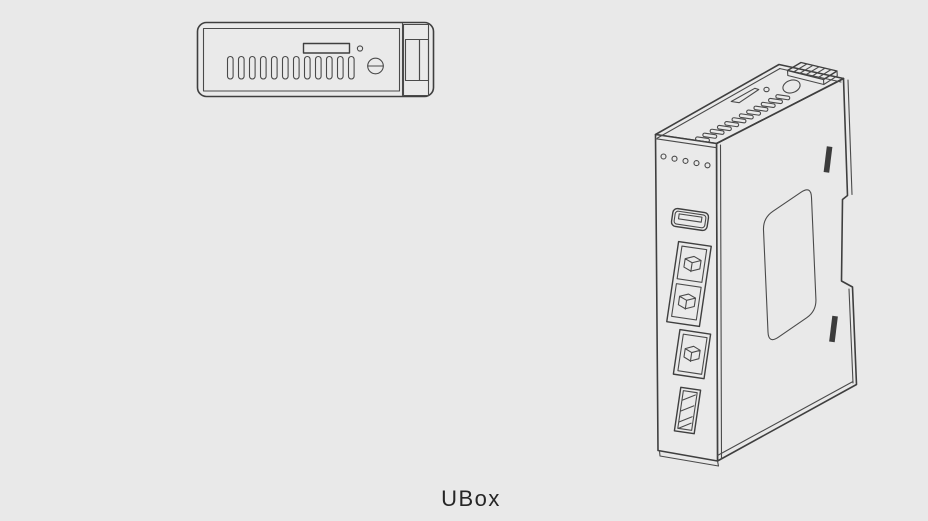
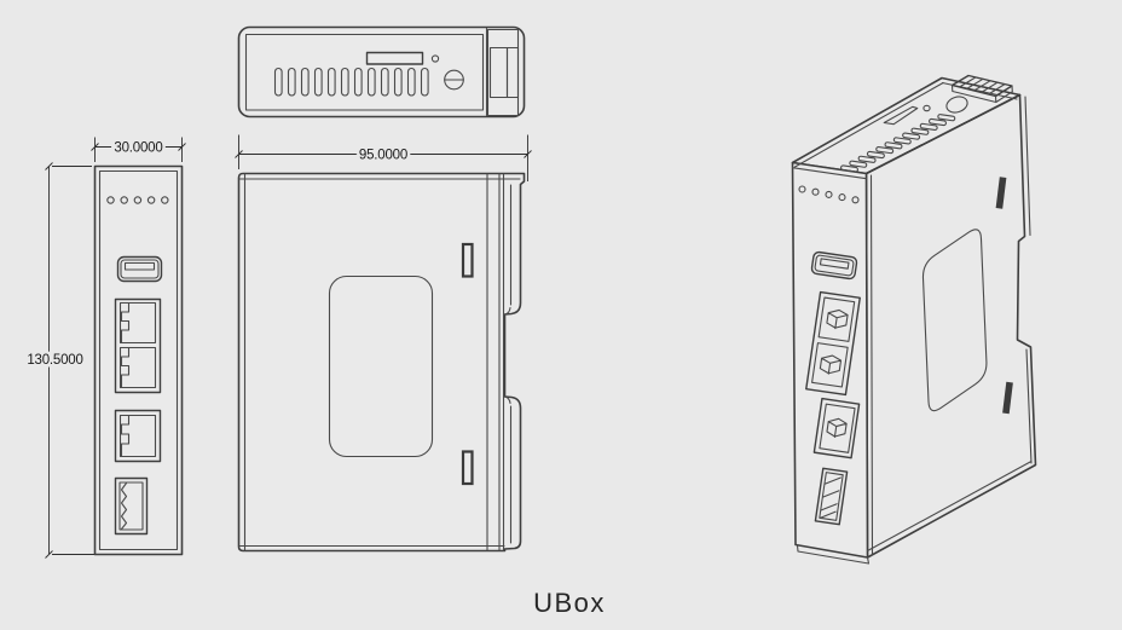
+ 30.0000
+ 130.5000
+ 95.0000
  UBox
